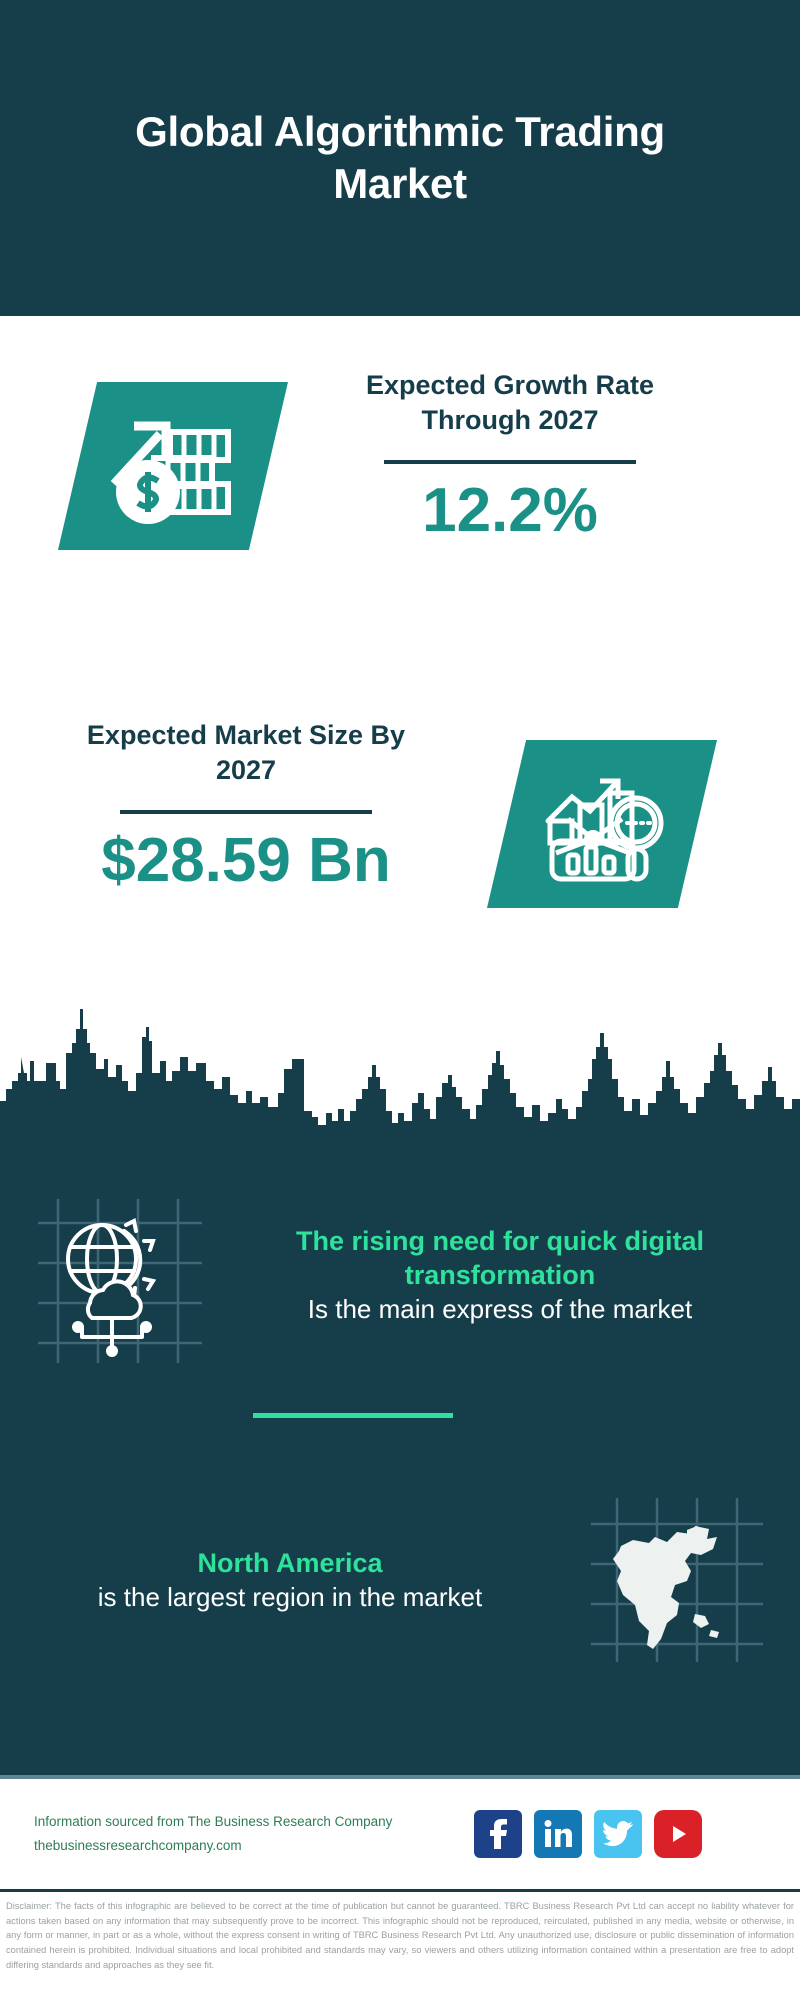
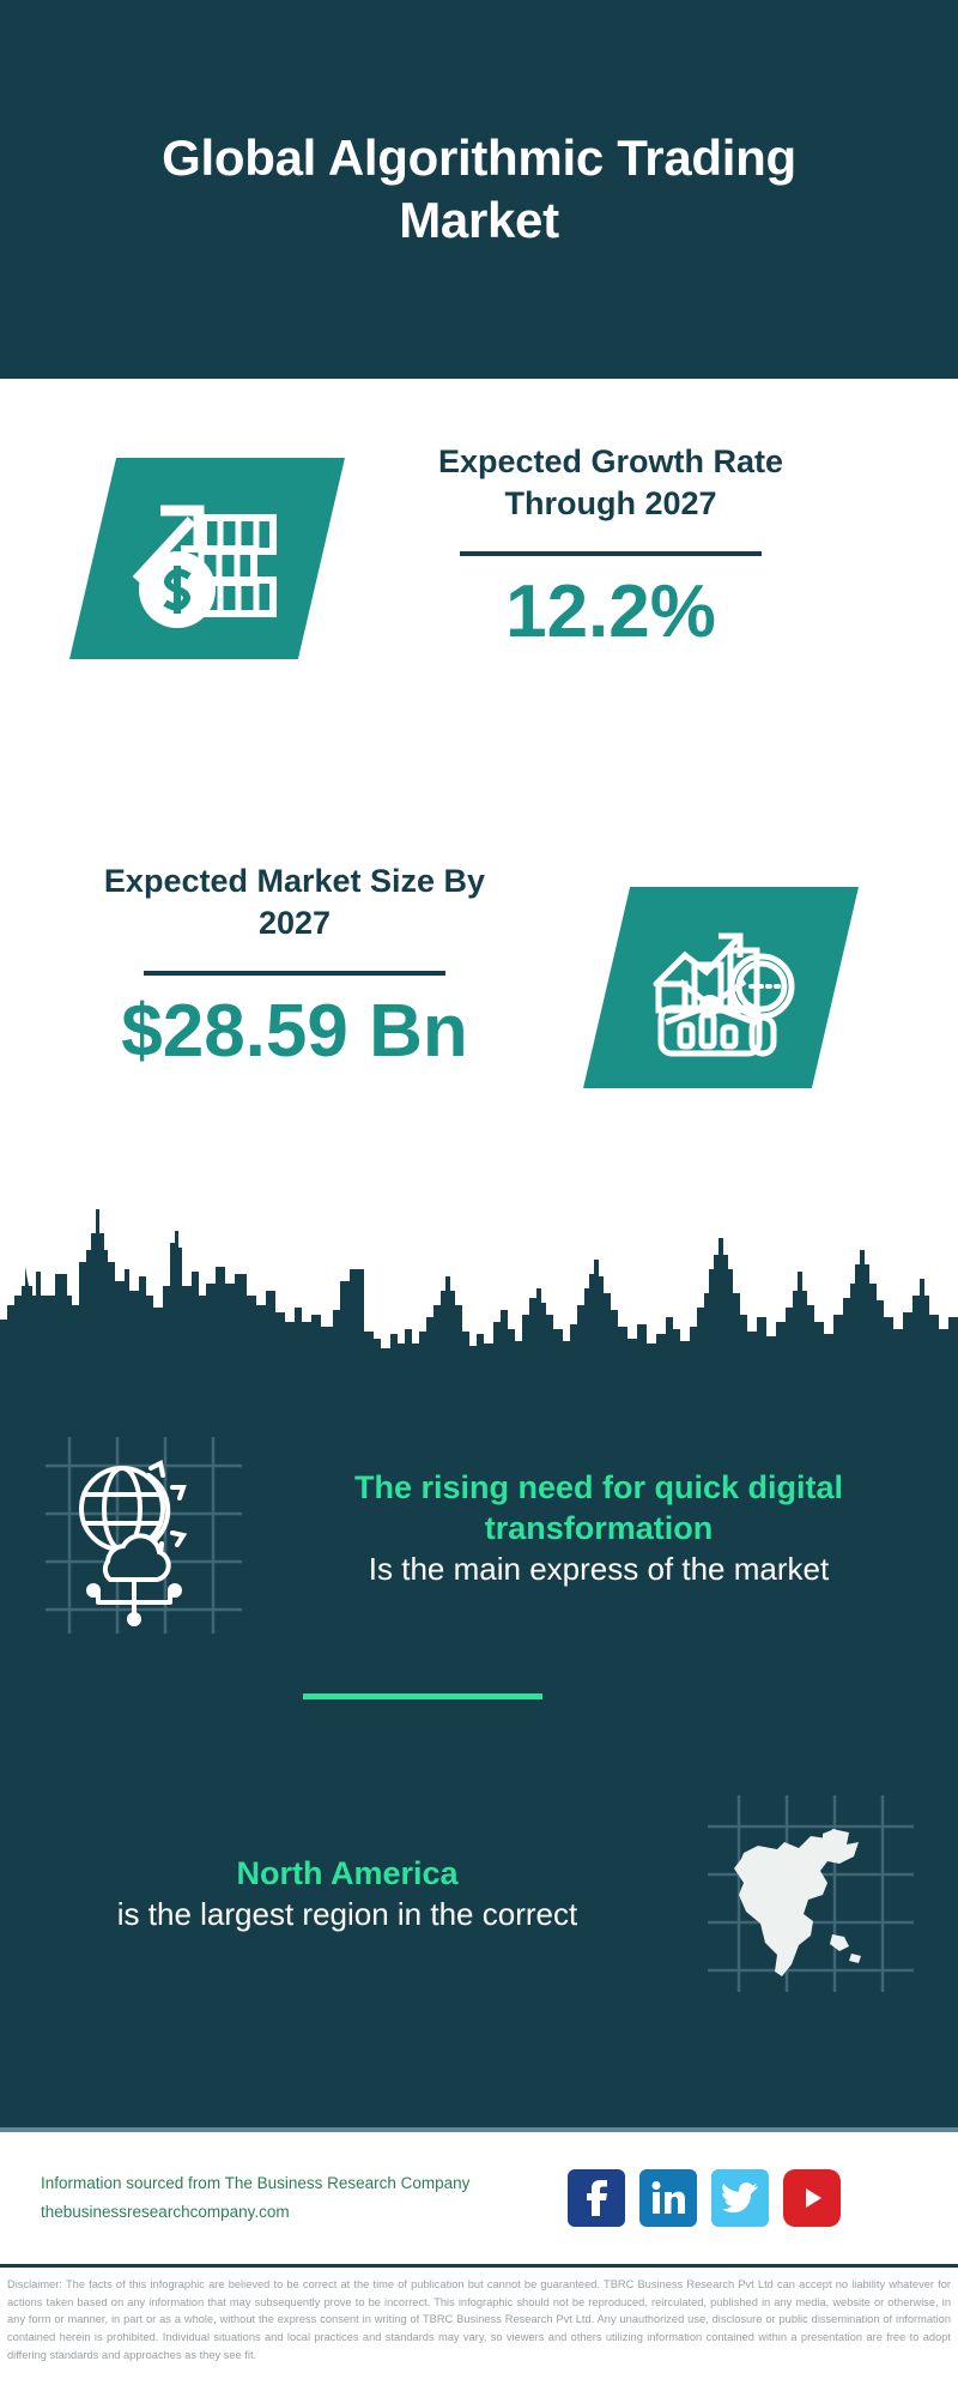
  Global Algorithmic Trading Market
  Expected Growth Rate Through 2027
  12.2%
  Expected Market Size By 2027
  $28.59 Bn
  The rising need for quick digital transformation
  Is the main express of the market
  North America
- is the largest region in the market
+ is the largest region in the correct
  Information sourced from The Business Research Company
  thebusinessresearchcompany.com
- Disclaimer: The facts of this infographic are believed to be correct at the time of publication but cannot be guaranteed. TBRC Business Research Pvt Ltd can accept no liability whatever for actions taken based on any information that may subsequently prove to be incorrect. This infographic should not be reproduced, reirculated, published in any media, website or otherwise, in any form or manner, in part or as a whole, without the express consent in writing of TBRC Business Research Pvt Ltd. Any unauthorized use, disclosure or public dissemination of information contained herein is prohibited. Individual situations and local prohibited and standards may vary, so viewers and others utilizing information contained within a presentation are free to adopt differing standards and approaches as they see fit.
+ Disclaimer: The facts of this infographic are believed to be correct at the time of publication but cannot be guaranteed. TBRC Business Research Pvt Ltd can accept no liability whatever for actions taken based on any information that may subsequently prove to be incorrect. This infographic should not be reproduced, reirculated, published in any media, website or otherwise, in any form or manner, in part or as a whole, without the express consent in writing of TBRC Business Research Pvt Ltd. Any unauthorized use, disclosure or public dissemination of information contained herein is prohibited. Individual situations and local practices and standards may vary, so viewers and others utilizing information contained within a presentation are free to adopt differing standards and approaches as they see fit.
